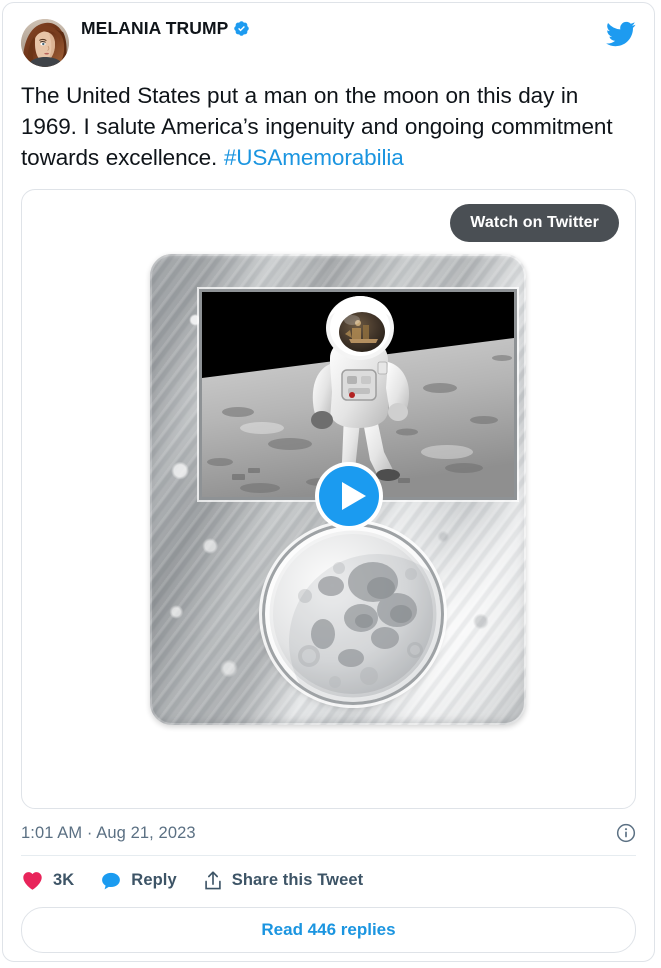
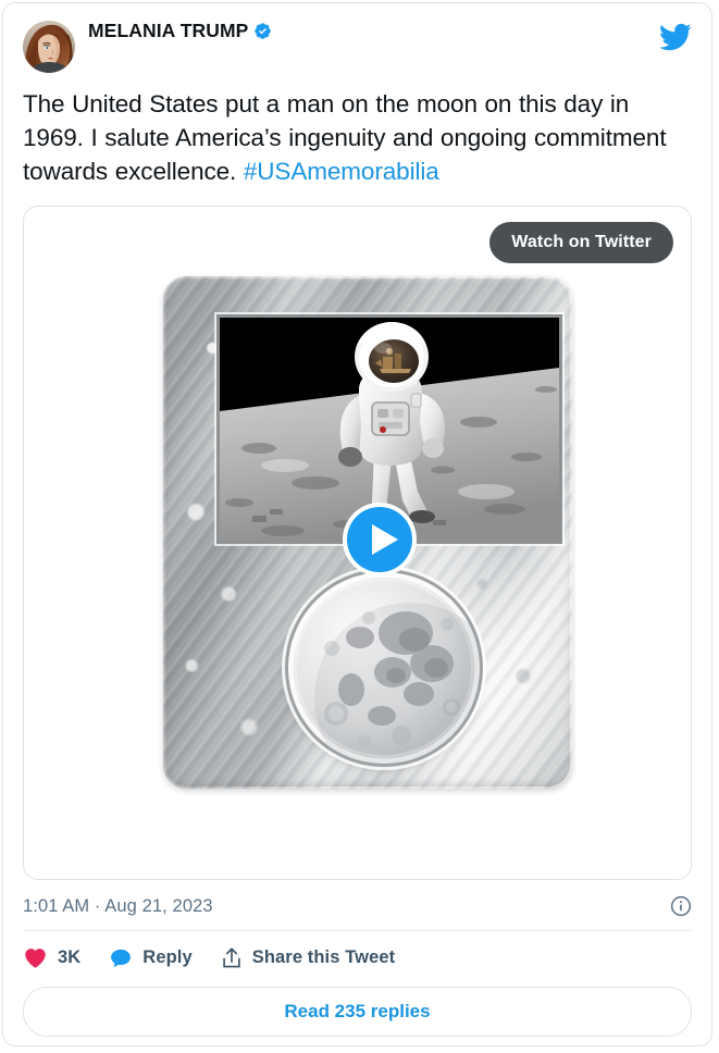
  MELANIA TRUMP
  The United States put a man on the moon on this day in 1969. I salute America’s ingenuity and ongoing commitment towards excellence. #USAmemorabilia
  Watch on Twitter
  1:01 AM · Aug 21, 2023
  3K
  Reply
  Share this Tweet
- Read 446 replies
+ Read 235 replies
